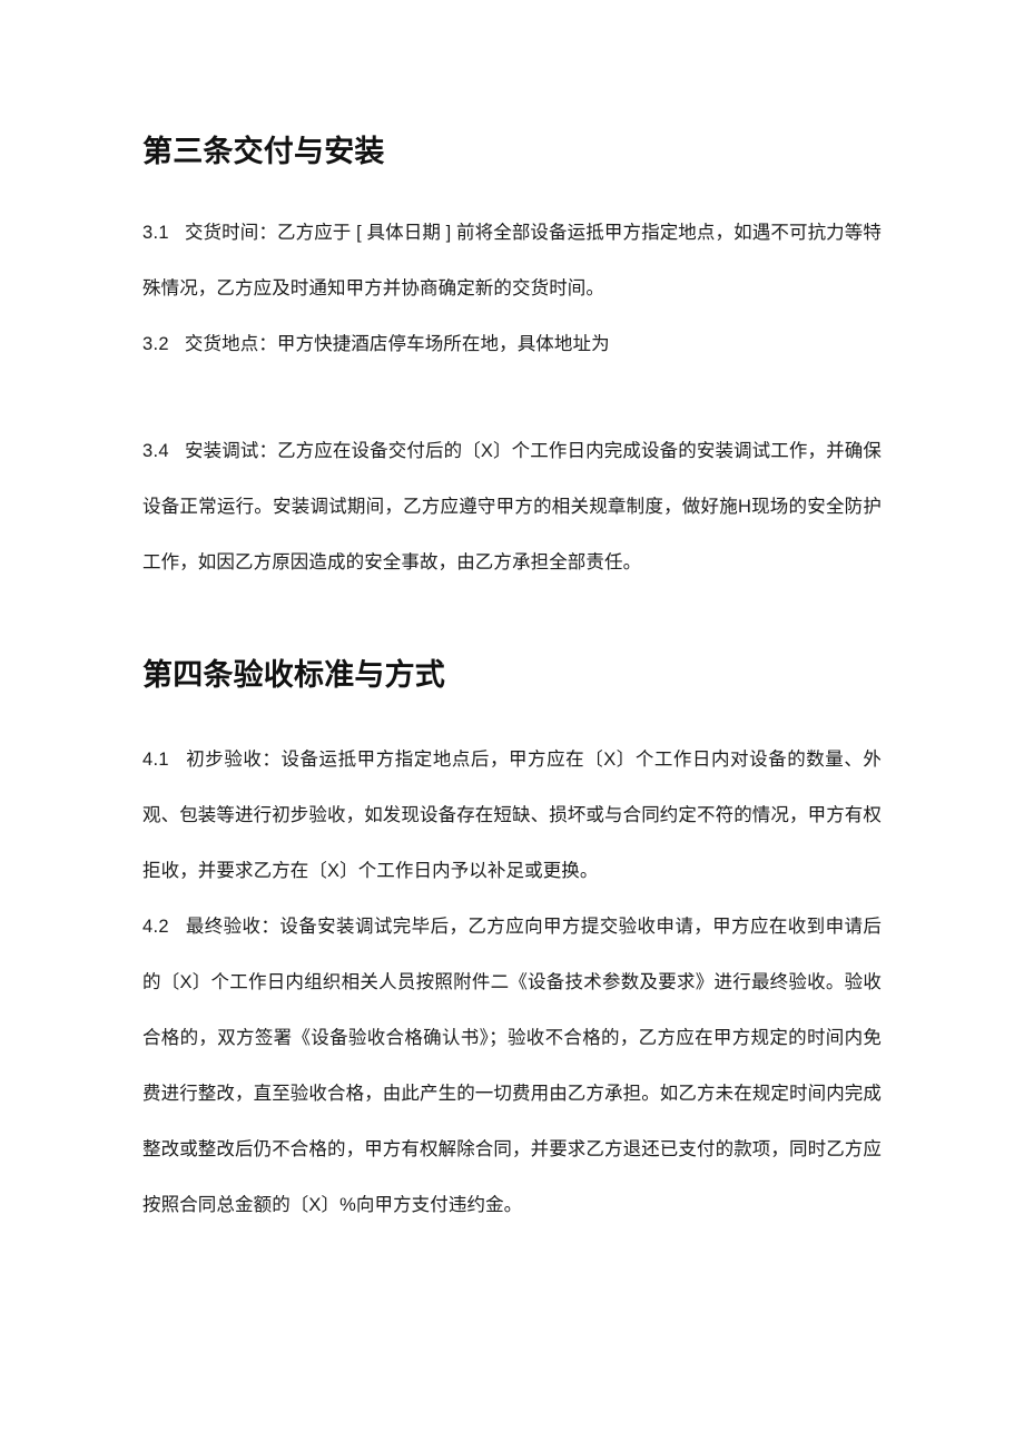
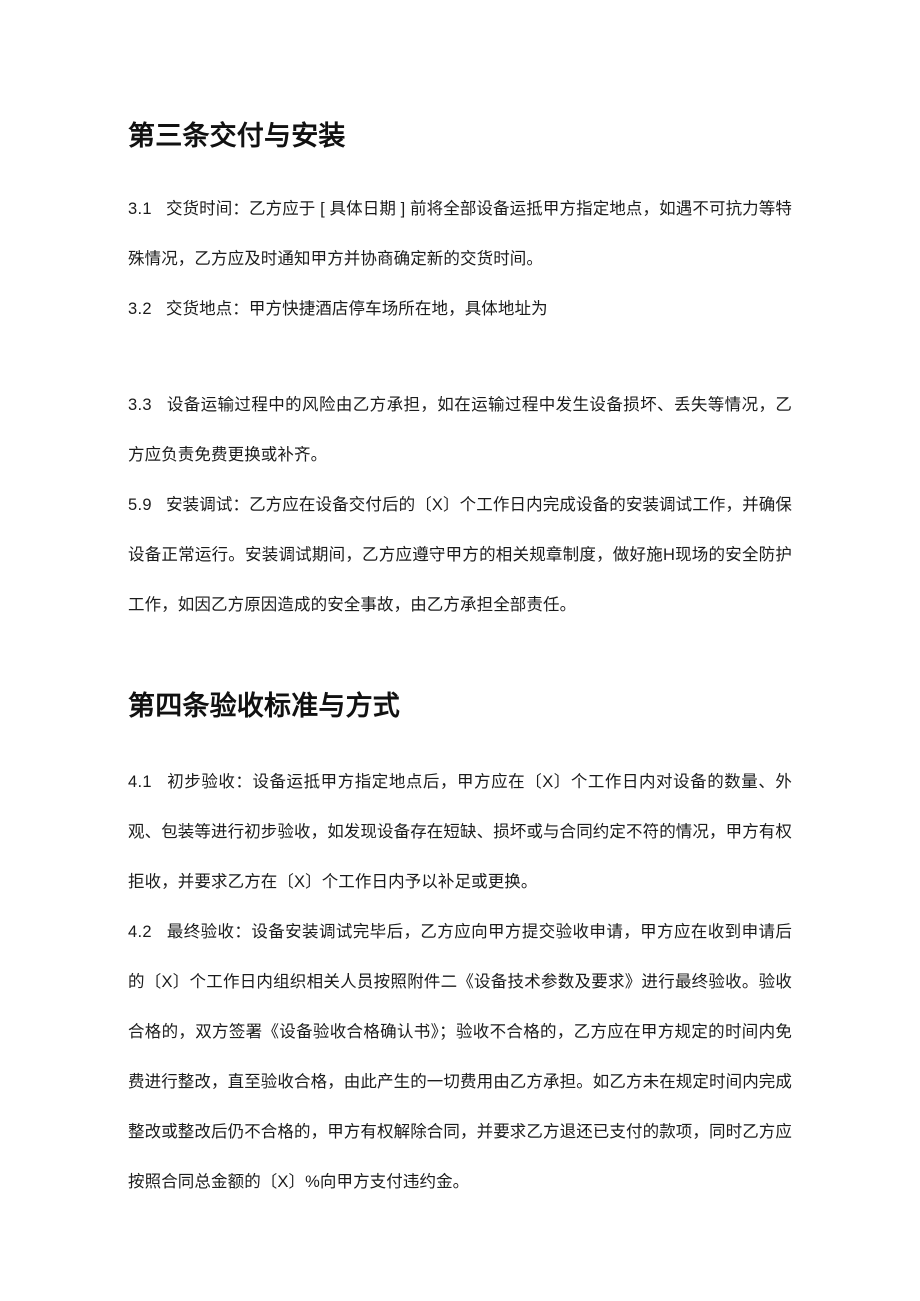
  第三条交付与安装
  3.1 交货时间：乙方应于 [ 具体日期 ] 前将全部设备运抵甲方指定地点，如遇不可抗力等特殊情况，乙方应及时通知甲方并协商确定新的交货时间。
  3.2 交货地点：甲方快捷酒店停车场所在地，具体地址为
+ 3.3 设备运输过程中的风险由乙方承担，如在运输过程中发生设备损坏、丢失等情况，乙方应负责免费更换或补齐。
- 3.4 安装调试：乙方应在设备交付后的〔X〕个工作日内完成设备的安装调试工作，并确保设备正常运行。安装调试期间，乙方应遵守甲方的相关规章制度，做好施H现场的安全防护工作，如因乙方原因造成的安全事故，由乙方承担全部责任。
+ 5.9 安装调试：乙方应在设备交付后的〔X〕个工作日内完成设备的安装调试工作，并确保设备正常运行。安装调试期间，乙方应遵守甲方的相关规章制度，做好施H现场的安全防护工作，如因乙方原因造成的安全事故，由乙方承担全部责任。
  第四条验收标准与方式
  4.1 初步验收：设备运抵甲方指定地点后，甲方应在〔X〕个工作日内对设备的数量、外观、包装等进行初步验收，如发现设备存在短缺、损坏或与合同约定不符的情况，甲方有权拒收，并要求乙方在〔X〕个工作日内予以补足或更换。
  4.2 最终验收：设备安装调试完毕后，乙方应向甲方提交验收申请，甲方应在收到申请后的〔X〕个工作日内组织相关人员按照附件二《设备技术参数及要求》进行最终验收。验收合格的，双方签署《设备验收合格确认书》；验收不合格的，乙方应在甲方规定的时间内免费进行整改，直至验收合格，由此产生的一切费用由乙方承担。如乙方未在规定时间内完成整改或整改后仍不合格的，甲方有权解除合同，并要求乙方退还已支付的款项，同时乙方应按照合同总金额的〔X〕%向甲方支付违约金。
